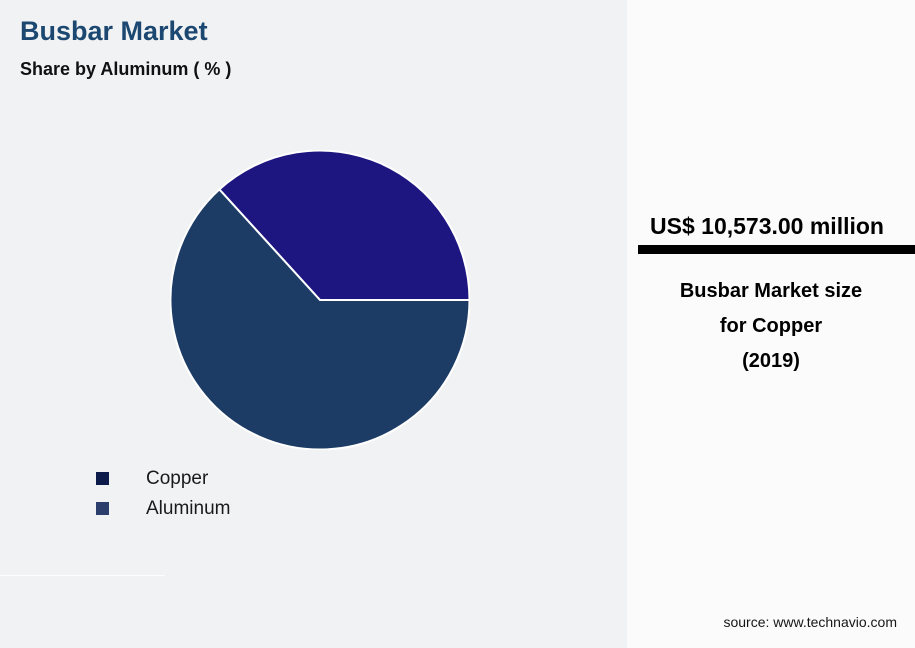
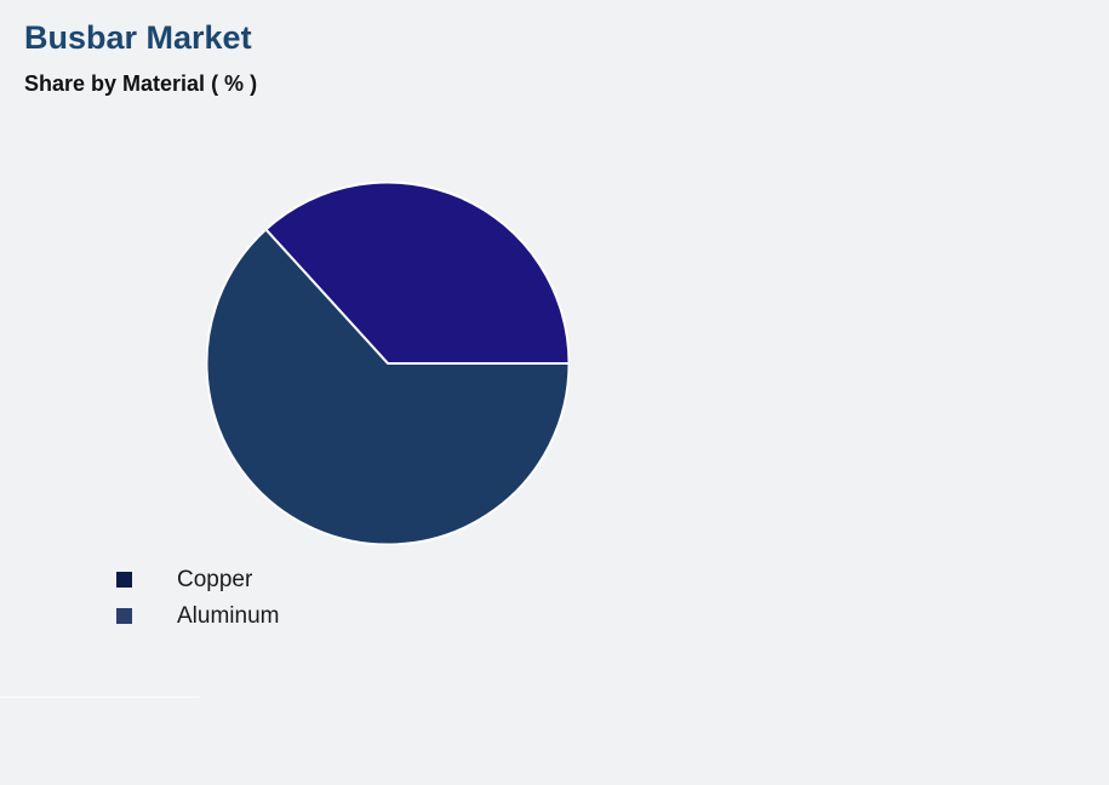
  Busbar Market
- Share by Aluminum ( % )
+ Share by Material ( % )
  Copper
  Aluminum
- US$ 10,573.00 million
- Busbar Market size
- for Copper
- (2019)
- source: www.technavio.com
